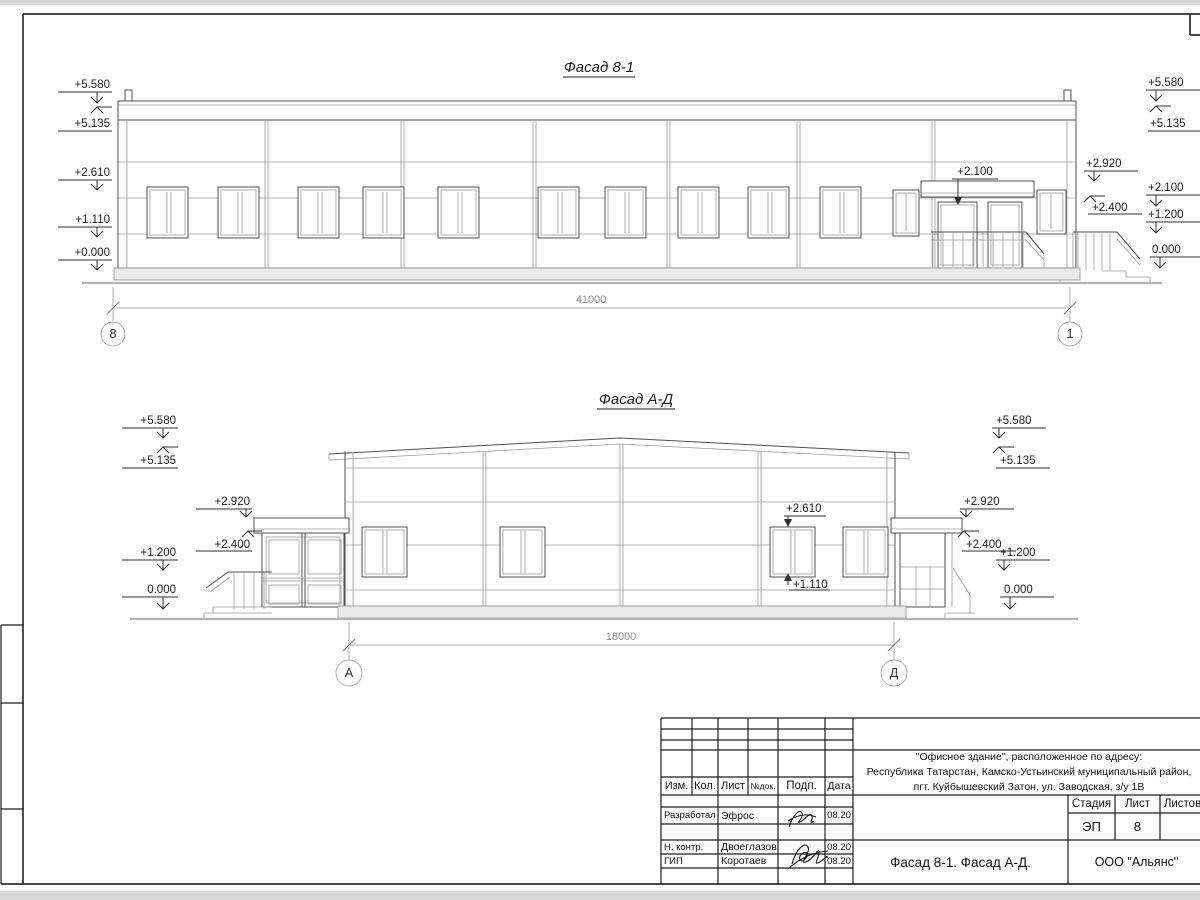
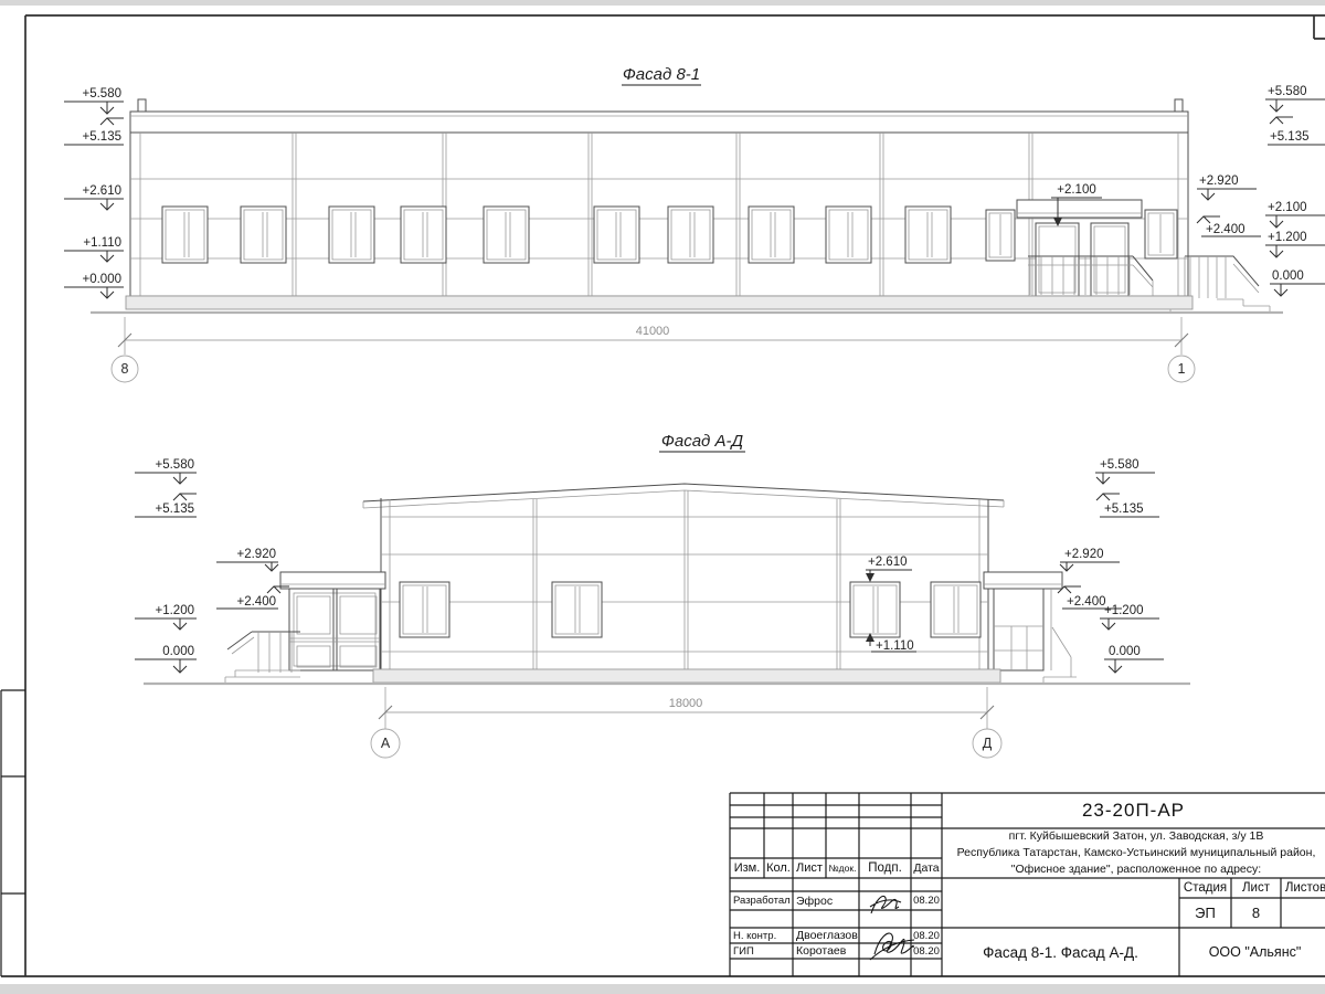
  Фасад 8-1
  +5.580
  +5.135
  +2.610
  +1.110
  +0.000
  +5.580
  +5.135
  +2.920
  +2.100
  +2.400
  +1.200
  0.000
  +2.100
  41000
  8
  1
  Фасад А-Д
  +5.580
  +5.135
  +2.920
  +2.400
  +1.200
  0.000
  +5.580
  +5.135
  +2.920
  +2.400
  +1.200
  0.000
  +2.610
  +1.110
  18000
  А
  Д
+ 23-20П-АР
- "Офисное здание", расположенное по адресу:
+ пгт. Куйбышевский Затон, ул. Заводская, з/у 1В
  Республика Татарстан, Камско-Устьинский муниципальный район,
- пгт. Куйбышевский Затон, ул. Заводская, з/у 1В
+ "Офисное здание", расположенное по адресу:
  Изм.
  Кол.
  Лист
  №док.
  Подп.
  Дата
  Разработал
  Эфрос
  08.20
  Н. контр.
  Двоеглазов
  08.20
  ГИП
  Коротаев
  08.20
  Стадия
  Лист
  Листов
  ЭП
  8
  Фасад 8-1. Фасад А-Д.
  ООО "Альянс"
